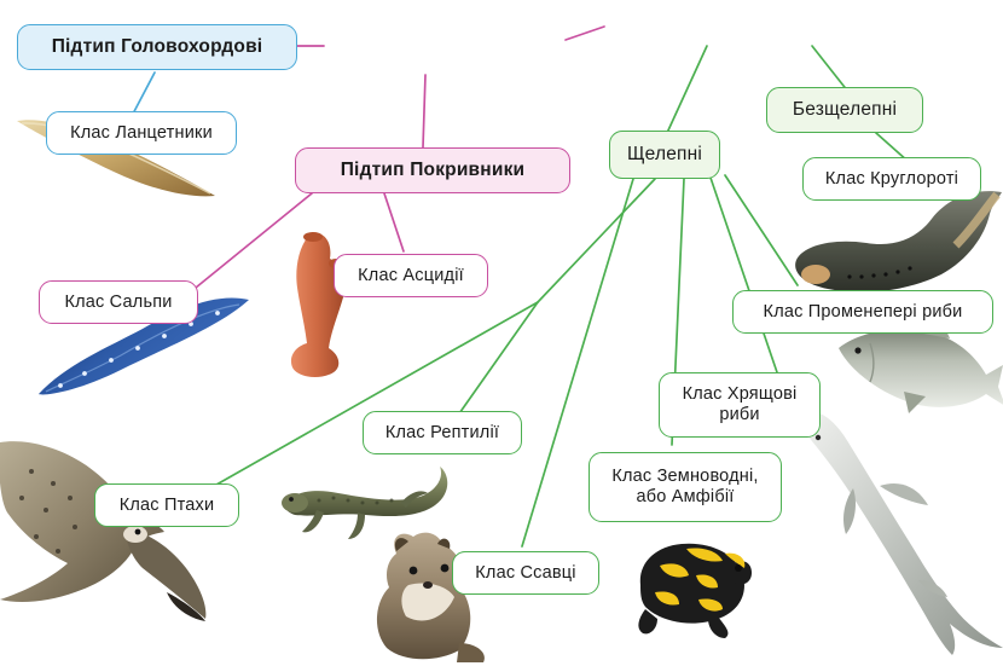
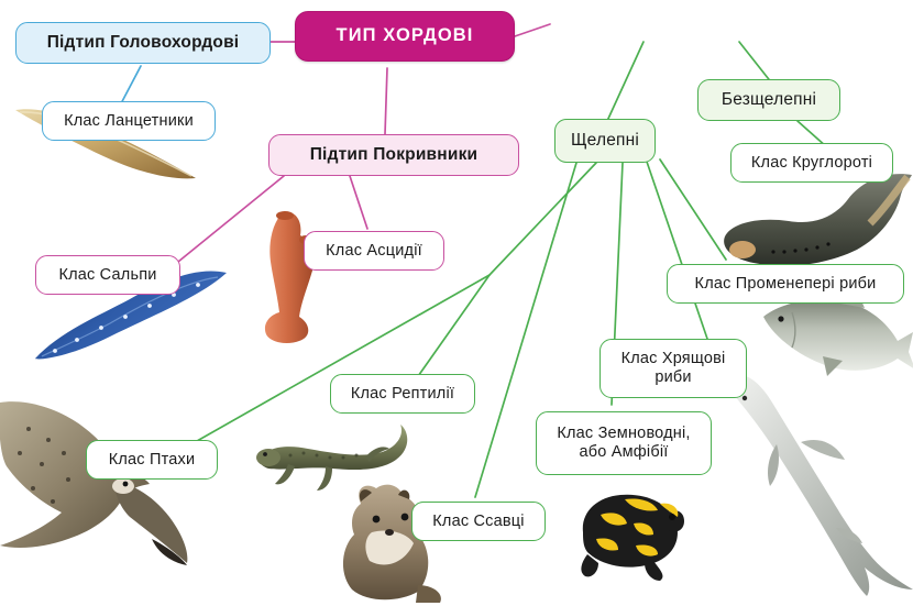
+ ТИП ХОРДОВІ
  Підтип Головохордові
  Клас Ланцетники
  Підтип Покривники
  Клас Сальпи
  Клас Асцидії
  Безщелепні
  Клас Круглороті
  Щелепні
  Клас Променепері риби
  Клас Хрящові
  риби
  Клас Земноводні,
  або Амфібії
  Клас Рептилії
  Клас Птахи
  Клас Ссавці
